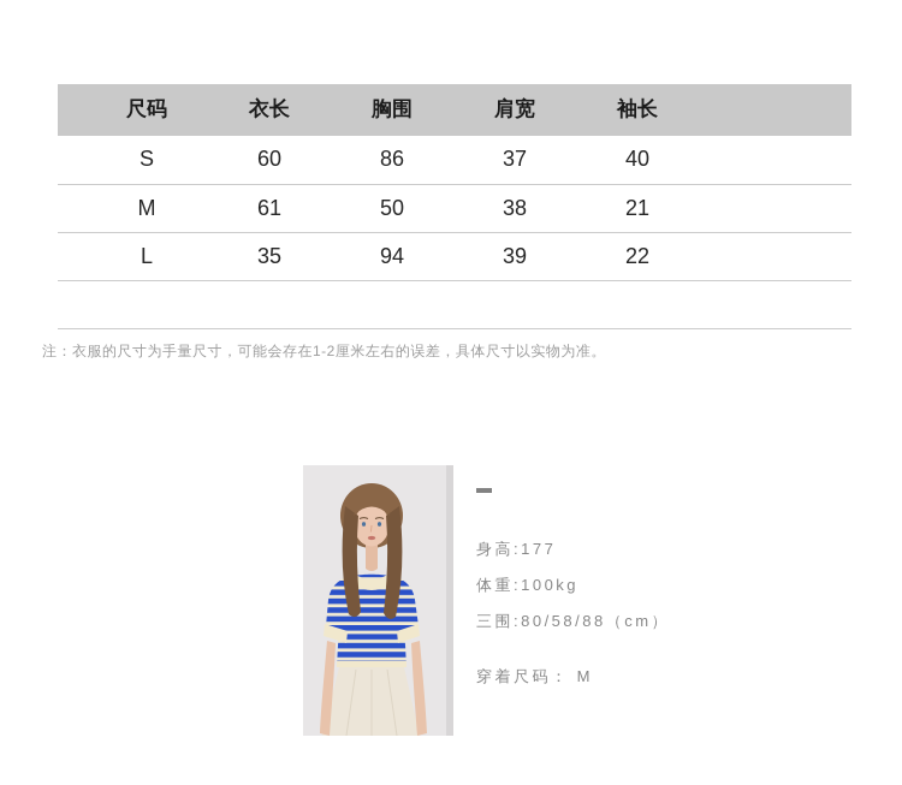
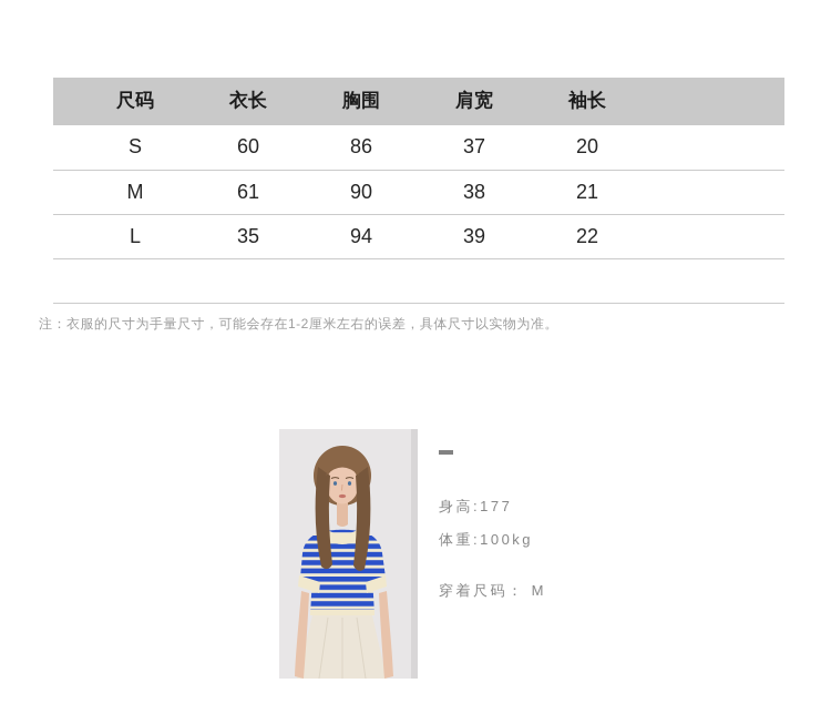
  	尺码	衣长	胸围	肩宽	袖长
- 	S	60	86	37	40
+ 	S	60	86	37	20
- 	M	61	50	38	21
+ 	M	61	90	38	21
  	L	35	94	39	22
  注：衣服的尺寸为手量尺寸，可能会存在1-2厘米左右的误差，具体尺寸以实物为准。
  身高:177
  体重:100kg
- 三围:80/58/88（cm）
  穿着尺码： M
